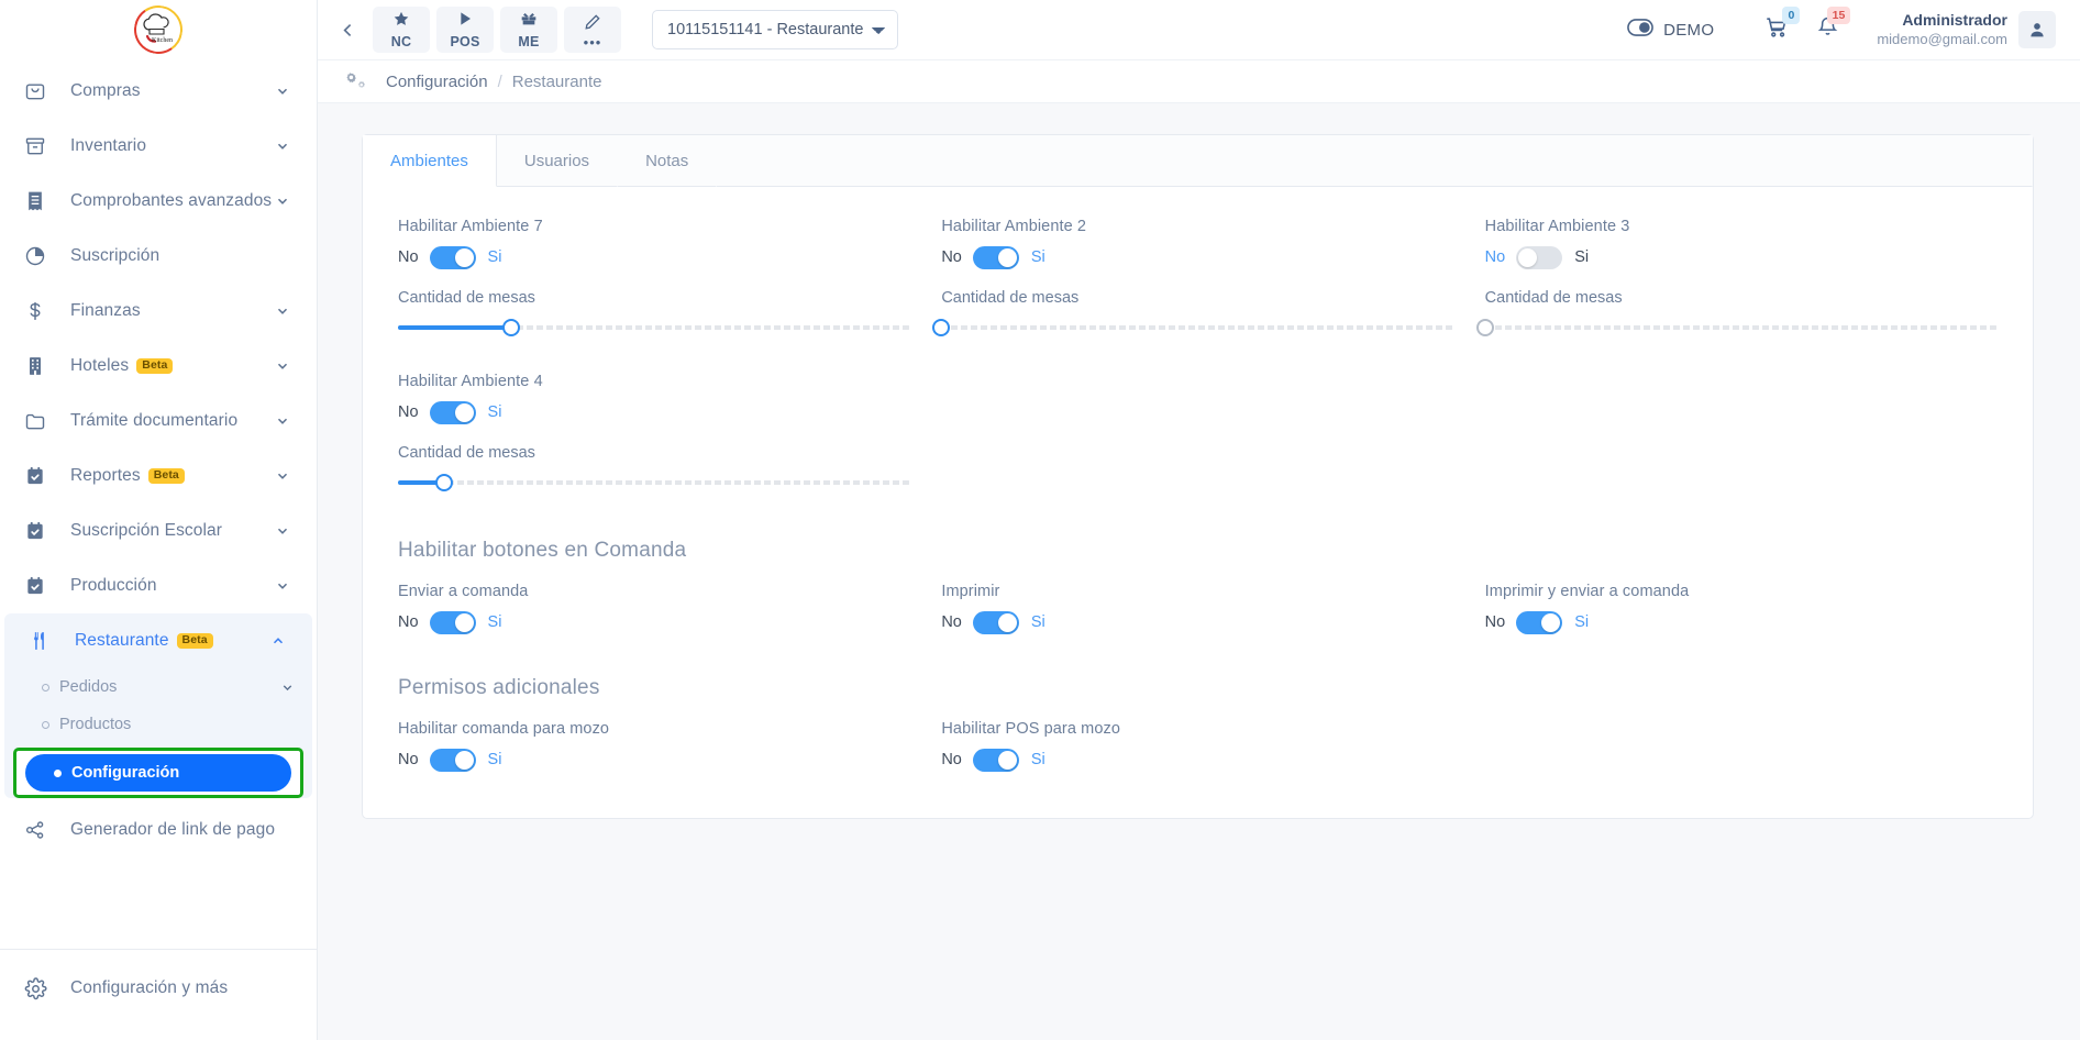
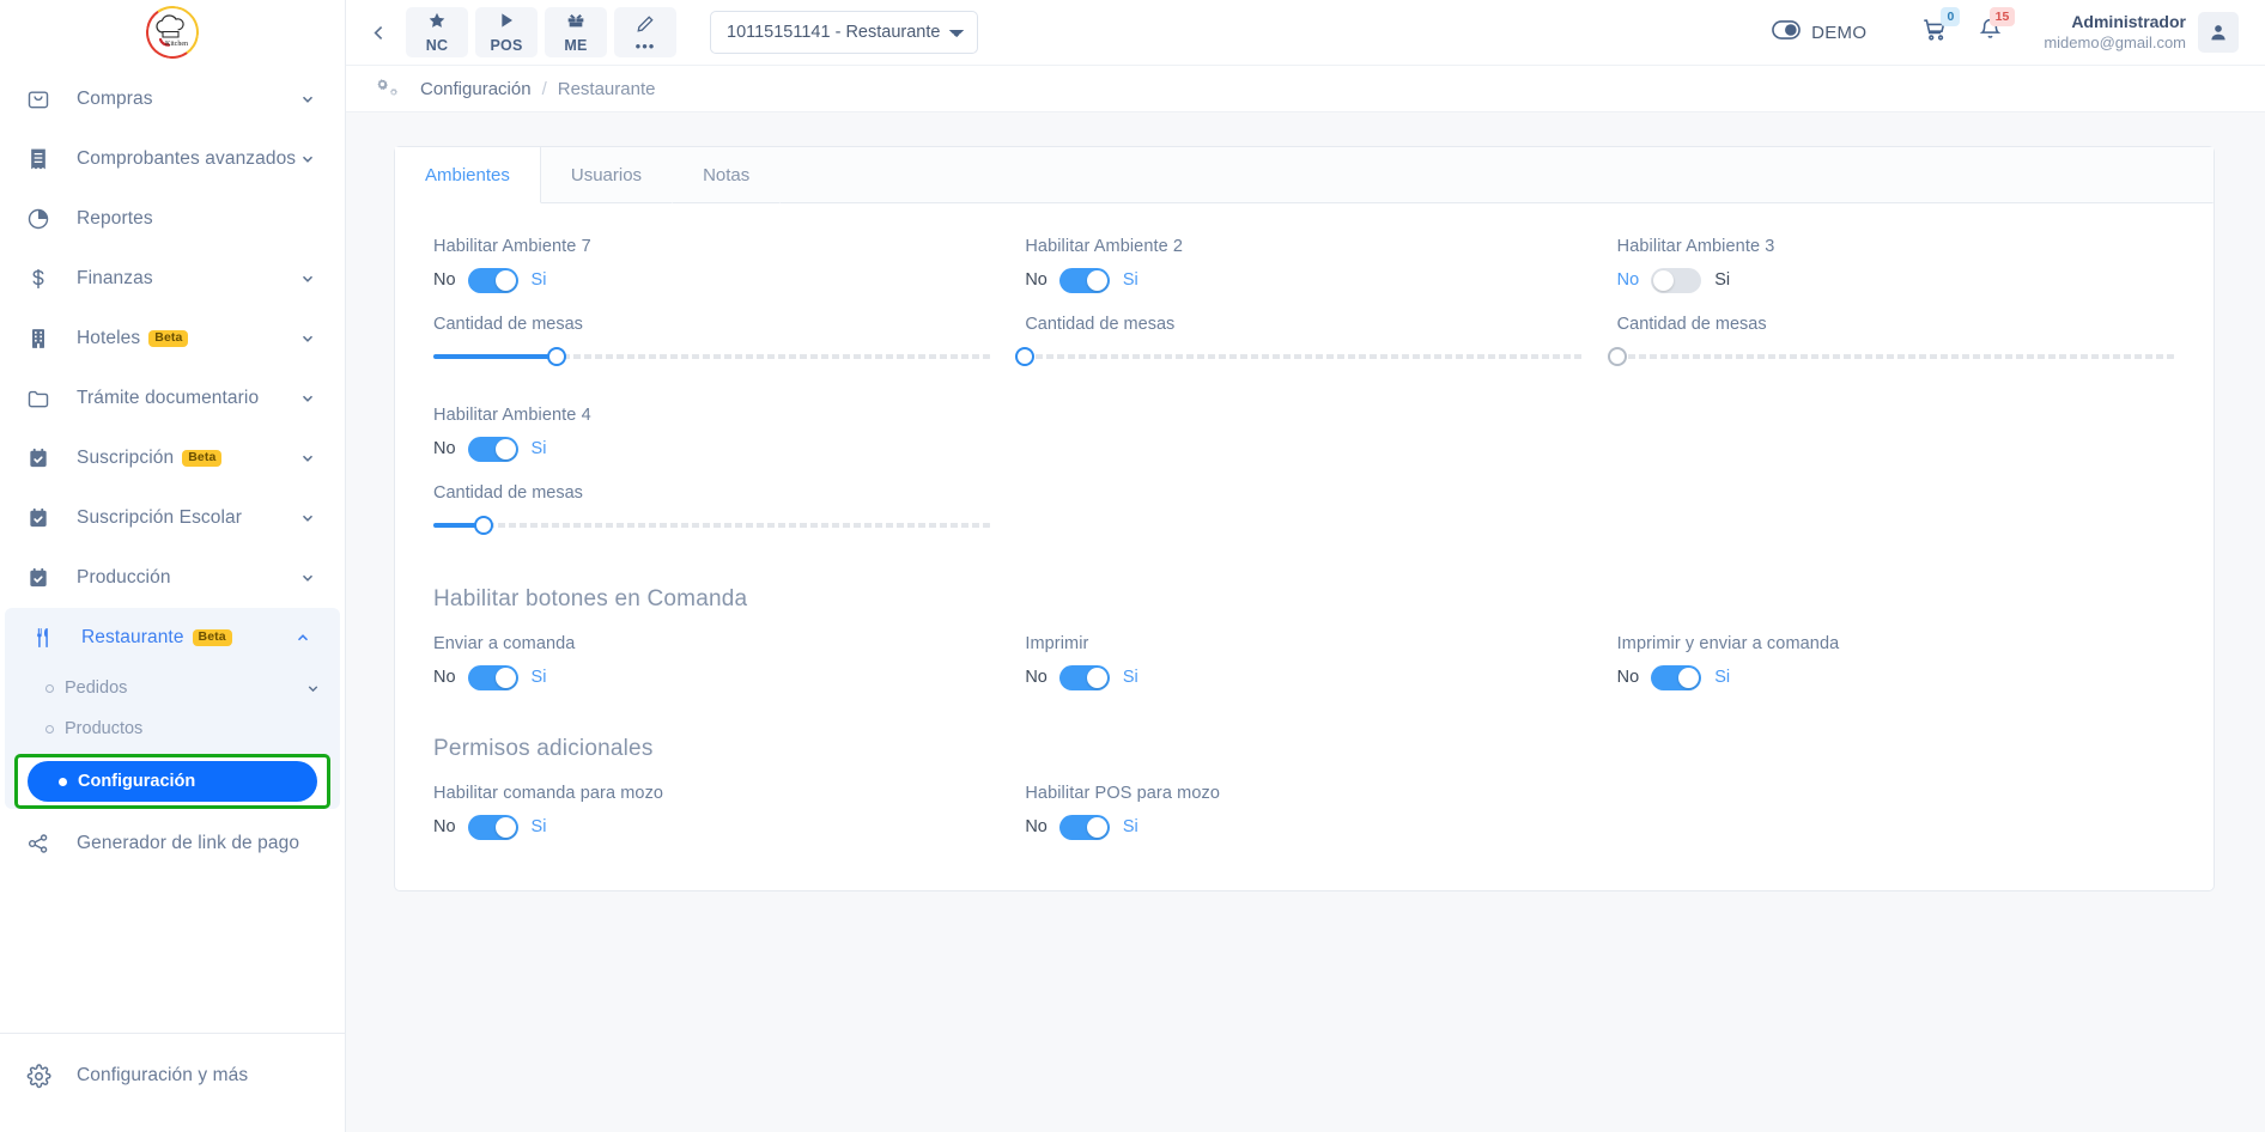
  Compras
- Inventario
  Comprobantes avanzados
- Suscripción
+ Reportes
  Finanzas
  Hoteles Beta
  Trámite documentario
- Reportes Beta
+ Suscripción Beta
  Suscripción Escolar
  Producción
  Restaurante Beta
  Pedidos
  Productos
  Configuración
  Generador de link de pago
  Configuración y más
  NC
  POS
  ME
  •••
  10115151141 - Restaurante
  DEMO
  0
  15
  Administrador
  midemo@gmail.com
  Configuración
  /
  Restaurante
  Ambientes
  Usuarios
  Notas
  Habilitar Ambiente 7
  No
  Si
  Cantidad de mesas
  Habilitar Ambiente 2
  No
  Si
  Cantidad de mesas
  Habilitar Ambiente 3
  No
  Si
  Cantidad de mesas
  Habilitar Ambiente 4
  No
  Si
  Cantidad de mesas
  Habilitar botones en Comanda
  Enviar a comanda
  No
  Si
  Imprimir
  No
  Si
  Imprimir y enviar a comanda
  No
  Si
  Permisos adicionales
  Habilitar comanda para mozo
  No
  Si
  Habilitar POS para mozo
  No
  Si
